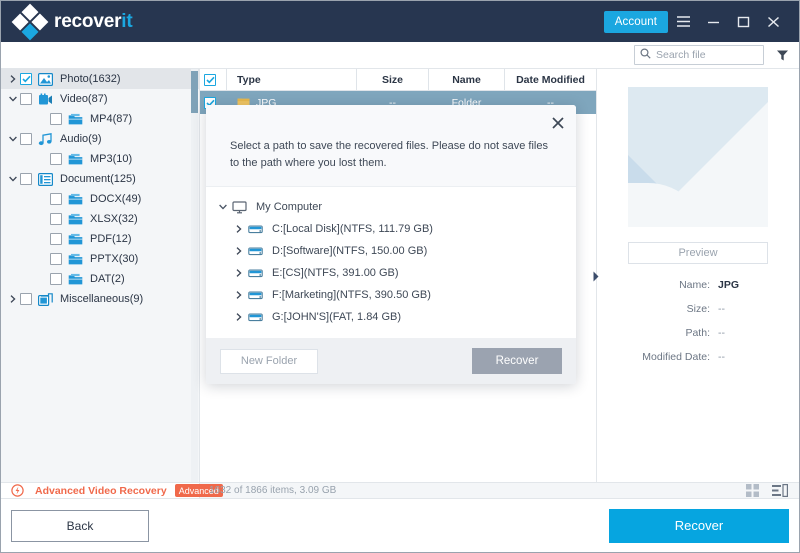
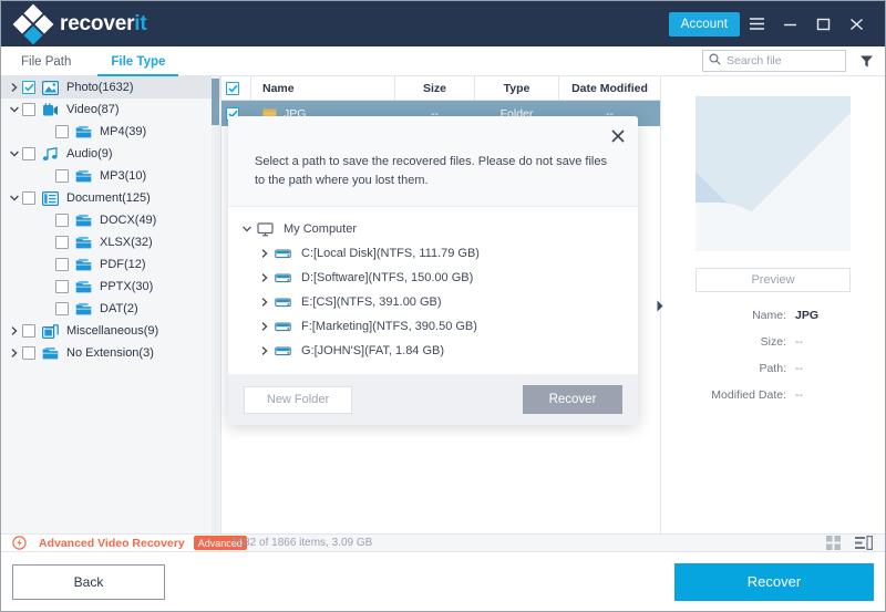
  recoverit
  Account
+ File Path
+ File Type
  Search file
  Photo(1632)
  Video(87)
- MP4(87)
+ MP4(39)
  Audio(9)
  MP3(10)
  Document(125)
  DOCX(49)
  XLSX(32)
  PDF(12)
  PPTX(30)
  DAT(2)
  Miscellaneous(9)
+ No Extension(3)
- Type
+ Name
  Size
- Name
+ Type
  Date Modified
  JPG
  --
  Folder
  --
  Preview
  Name:
  JPG
  Size:
  --
  Path:
  --
  Modified Date:
  --
  Advanced Video Recovery
  Advanced
  1632 of 1866 items, 3.09 GB
  Back
  Recover
  Select a path to save the recovered files. Please do not save files to the path where you lost them.
  My Computer
  C:[Local Disk](NTFS, 111.79 GB)
  D:[Software](NTFS, 150.00 GB)
  E:[CS](NTFS, 391.00 GB)
  F:[Marketing](NTFS, 390.50 GB)
  G:[JOHN'S](FAT, 1.84 GB)
  New Folder
  Recover
